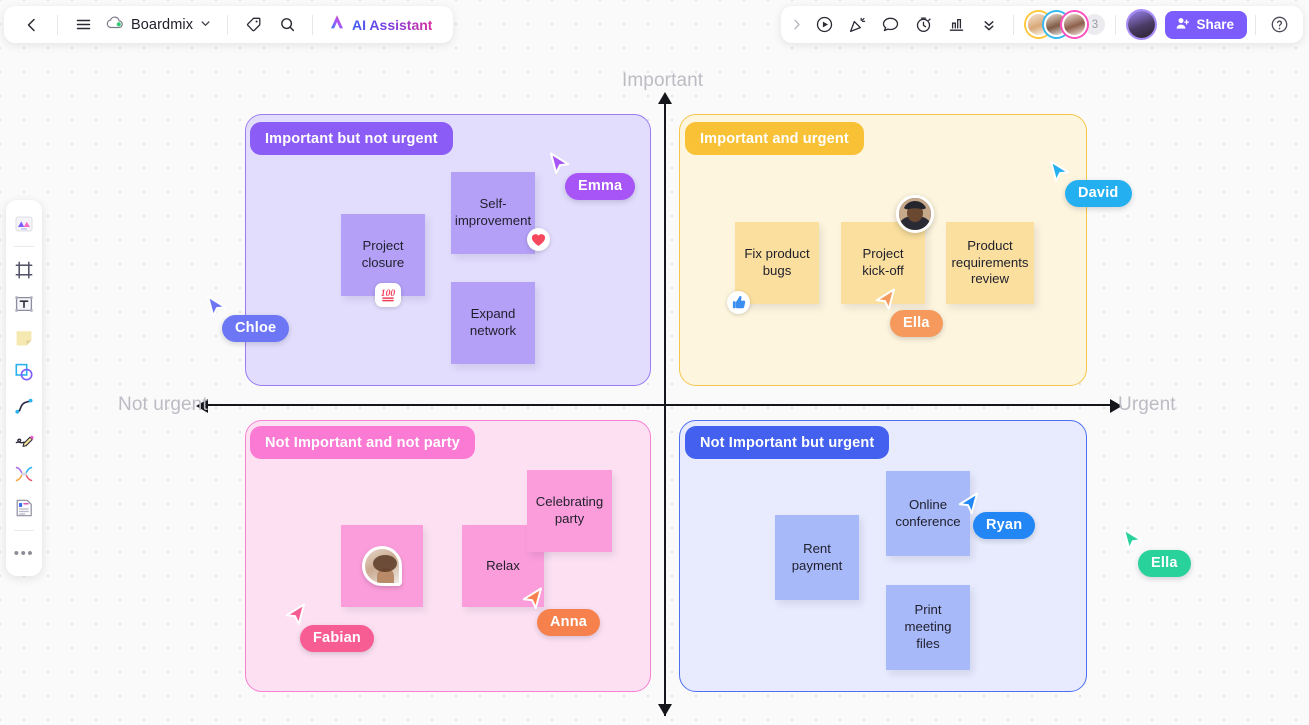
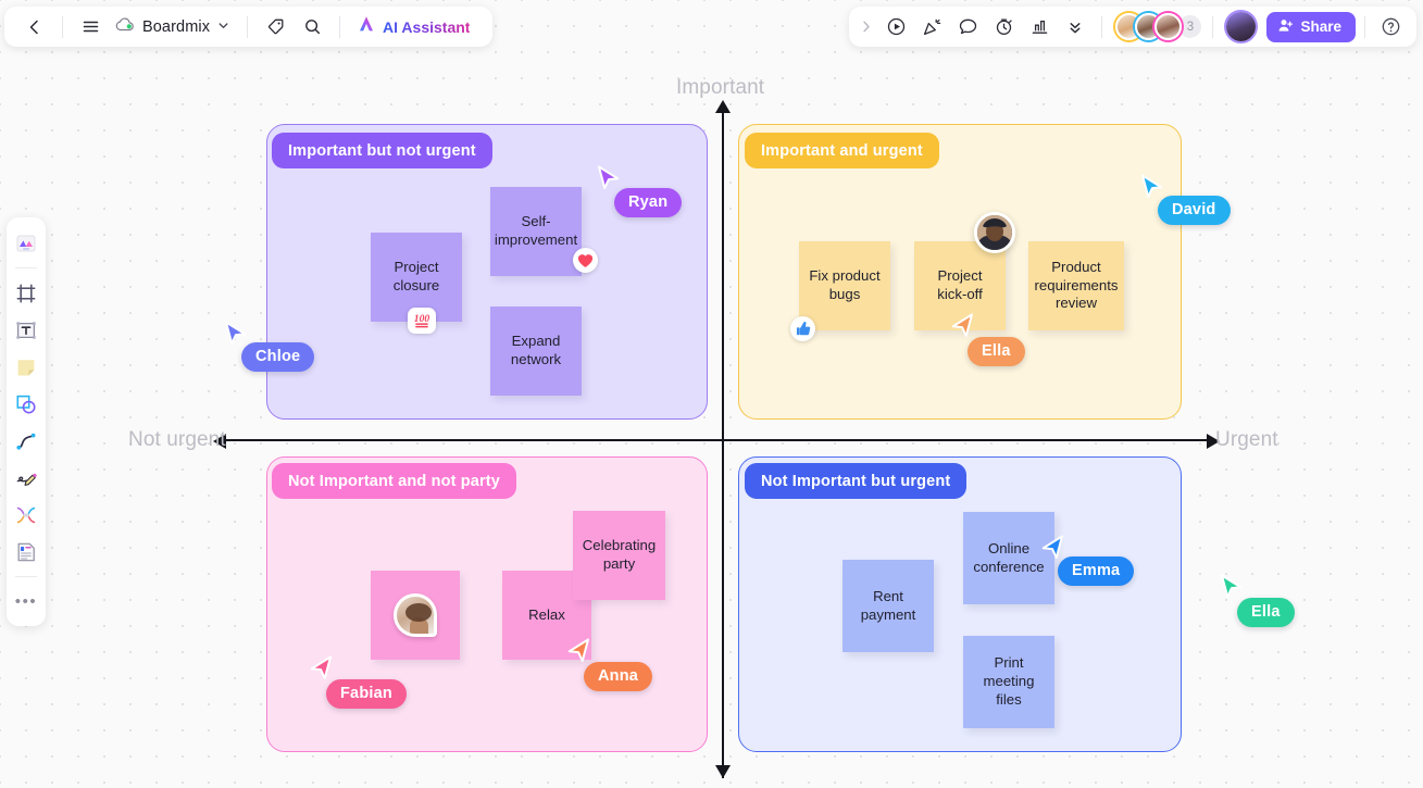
  Boardmix
  AI Assistant
  3
  Share
  •••
  Important
  Not urgent
  Urgent
  Important but not urgent
  Important and urgent
  Not Important and not party
  Not Important but urgent
  Project
  closure
  Self-
  improvement
  Expand
  network
  Fix product
  bugs
  Project
  kick-off
  Product
  requirements
  review
  Relax
  Celebrating
  party
  Rent payment
  Online
  conference
  Print
  meeting files
  100
- Emma
+ Ryan
  Chloe
  David
  Ella
  Fabian
  Anna
- Ryan
+ Emma
  Ella
